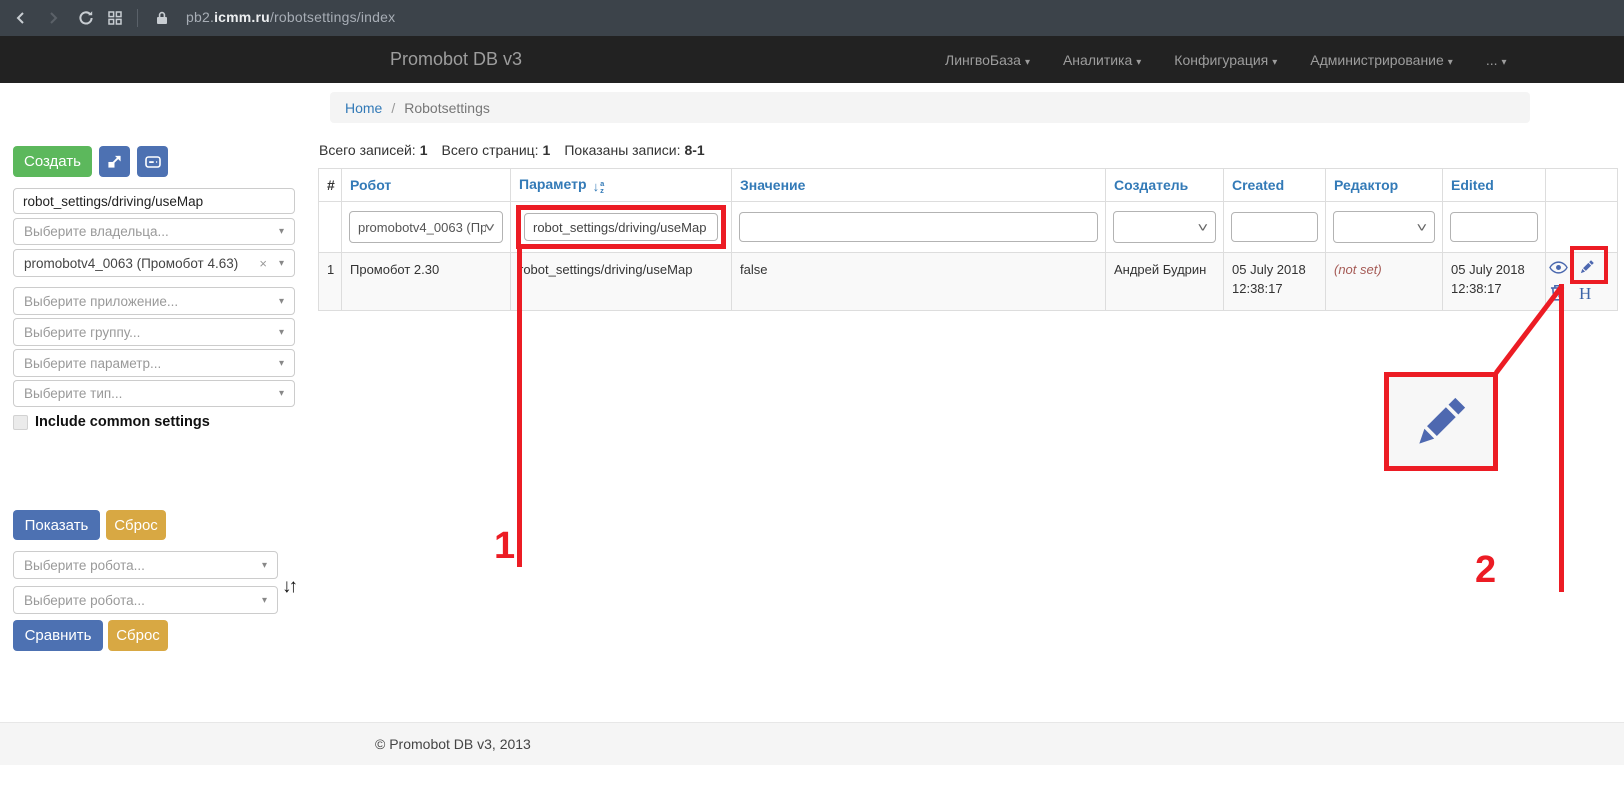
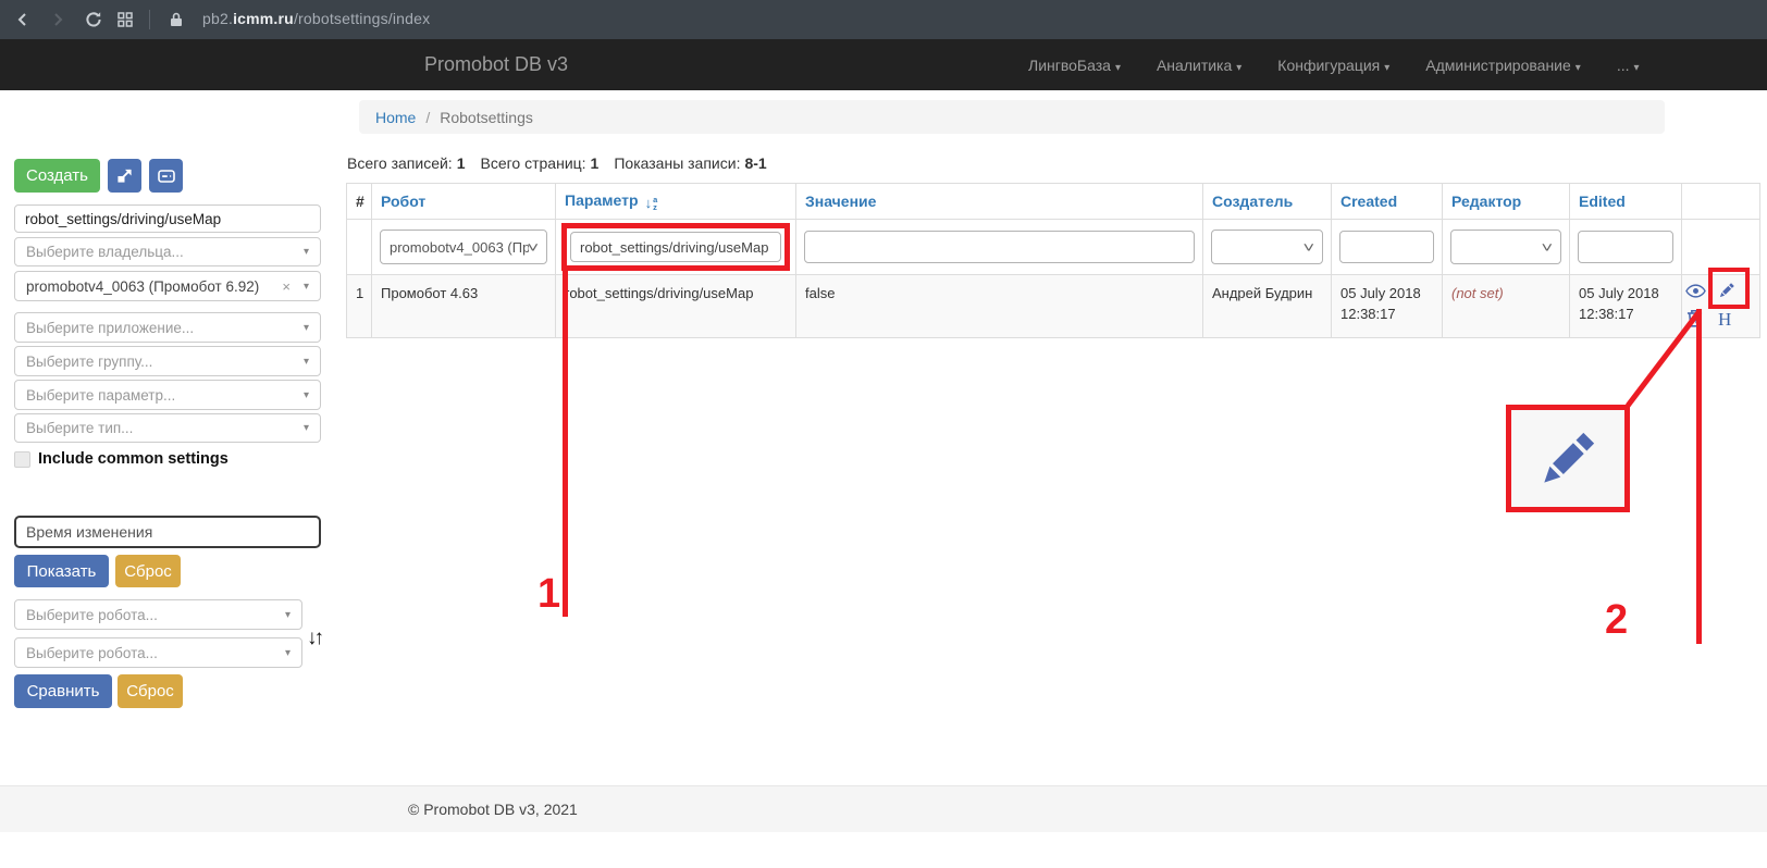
  pb2.icmm.ru/robotsettings/index
  Promobot DB v3
  ЛингвоБаза ▾
  Аналитика ▾
  Конфигурация ▾
  Администрирование ▾
  ... ▾
  Home
  /
  Robotsettings
  Всего записей: 1
  Всего страниц: 1
  Показаны записи: 8-1
  Создать
  robot_settings/driving/useMap
  Выберите владельца...
  ▾
- promobotv4_0063 (Промобот 4.63)
+ promobotv4_0063 (Промобот 6.92)
  ×
  ▾
  Выберите приложение...
  ▾
  Выберите группу...
  ▾
  Выберите параметр...
  ▾
  Выберите тип...
  ▾
  Include common settings
+ Время изменения
  Показать
  Сброс
  Выберите робота...
  ▾
  Выберите робота...
  ▾
  ↓↑
  Сравнить
  Сброс
  #	Робот	Параметр ↓az	Значение	Создатель	Created	Редактор	Edited
  	promobotv4_0063 (Пр ˅	robot_settings/driving/useMap		˅		˅
- 1	Промобот 2.30	obot_settings/driving/useMap	false	Андрей Будрин	05 July 201812:38:17	(not set)	05 July 201812:38:17	H
+ 1	Промобот 4.63	obot_settings/driving/useMap	false	Андрей Будрин	05 July 201812:38:17	(not set)	05 July 201812:38:17	H
- © Promobot DB v3, 2013
+ © Promobot DB v3, 2021
  1
  2
